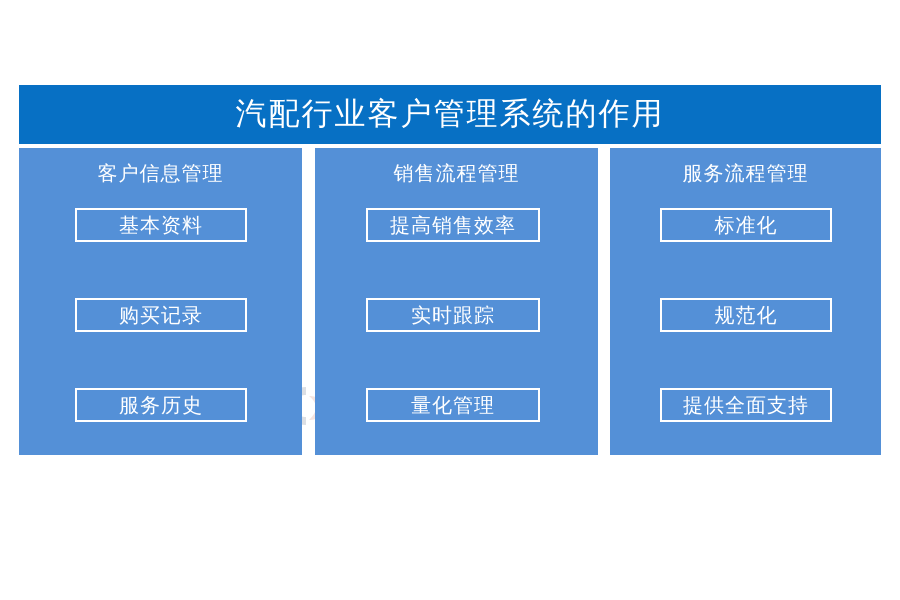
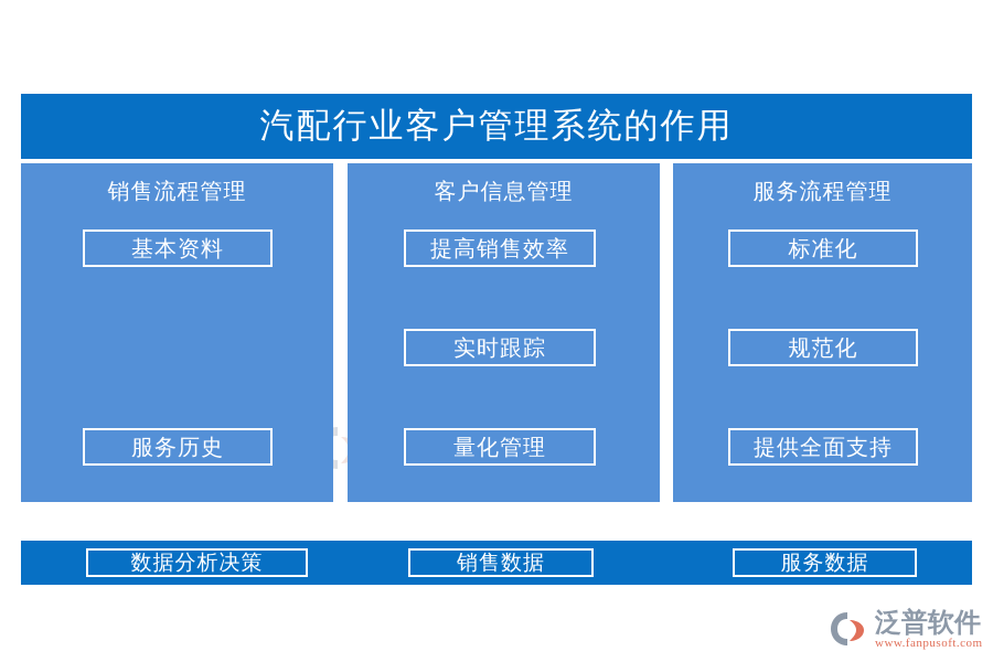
  汽配行业客户管理系统的作用
- 客户信息管理
+ 销售流程管理
  基本资料
- 购买记录
  服务历史
- 销售流程管理
+ 客户信息管理
  提高销售效率
  实时跟踪
  量化管理
  服务流程管理
  标准化
  规范化
  提供全面支持
+ 数据分析决策
+ 销售数据
+ 服务数据
+ 泛普软件
+ www.fanpusoft.com
